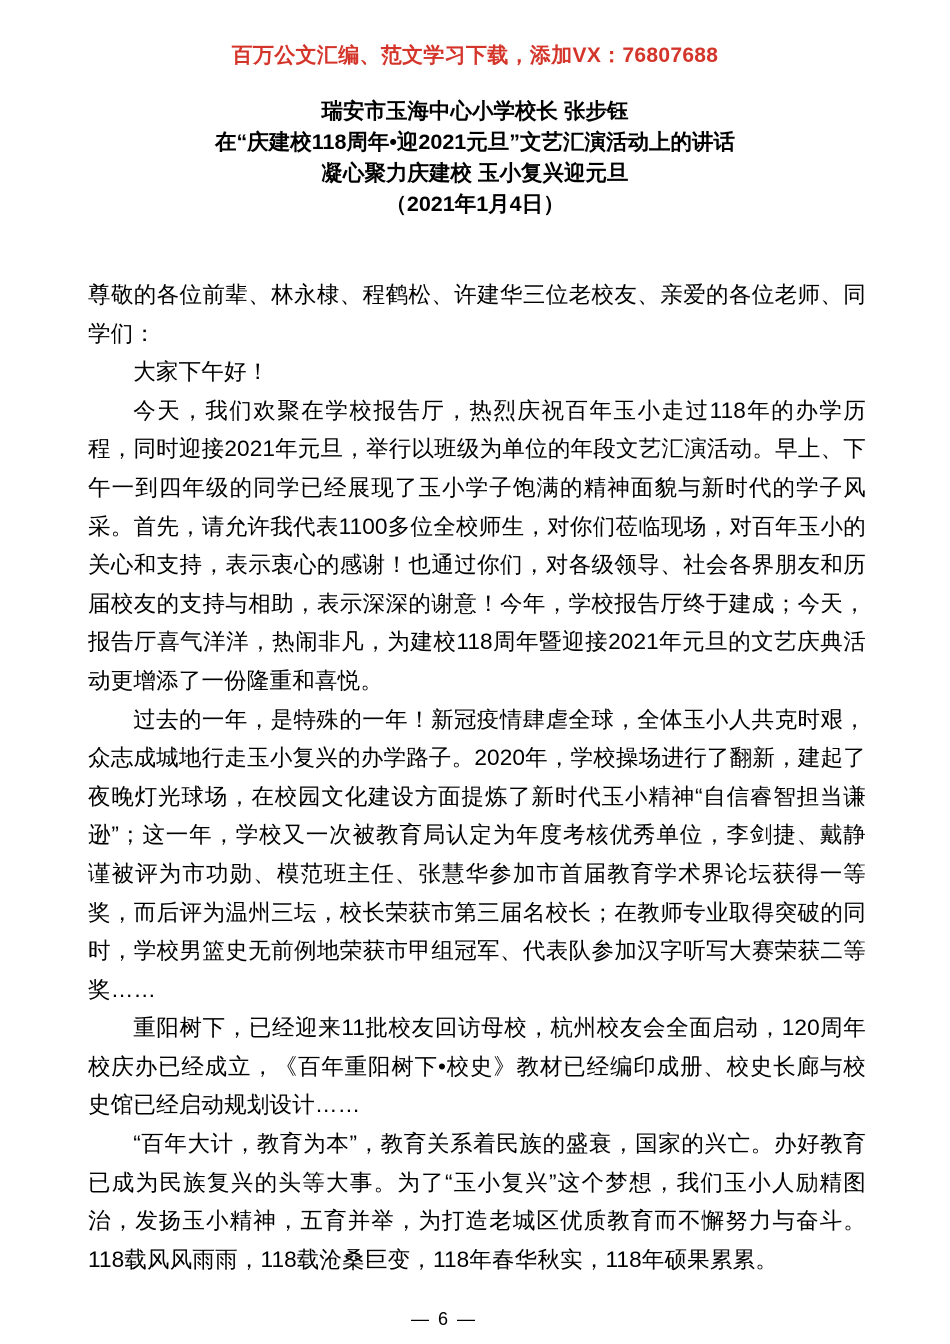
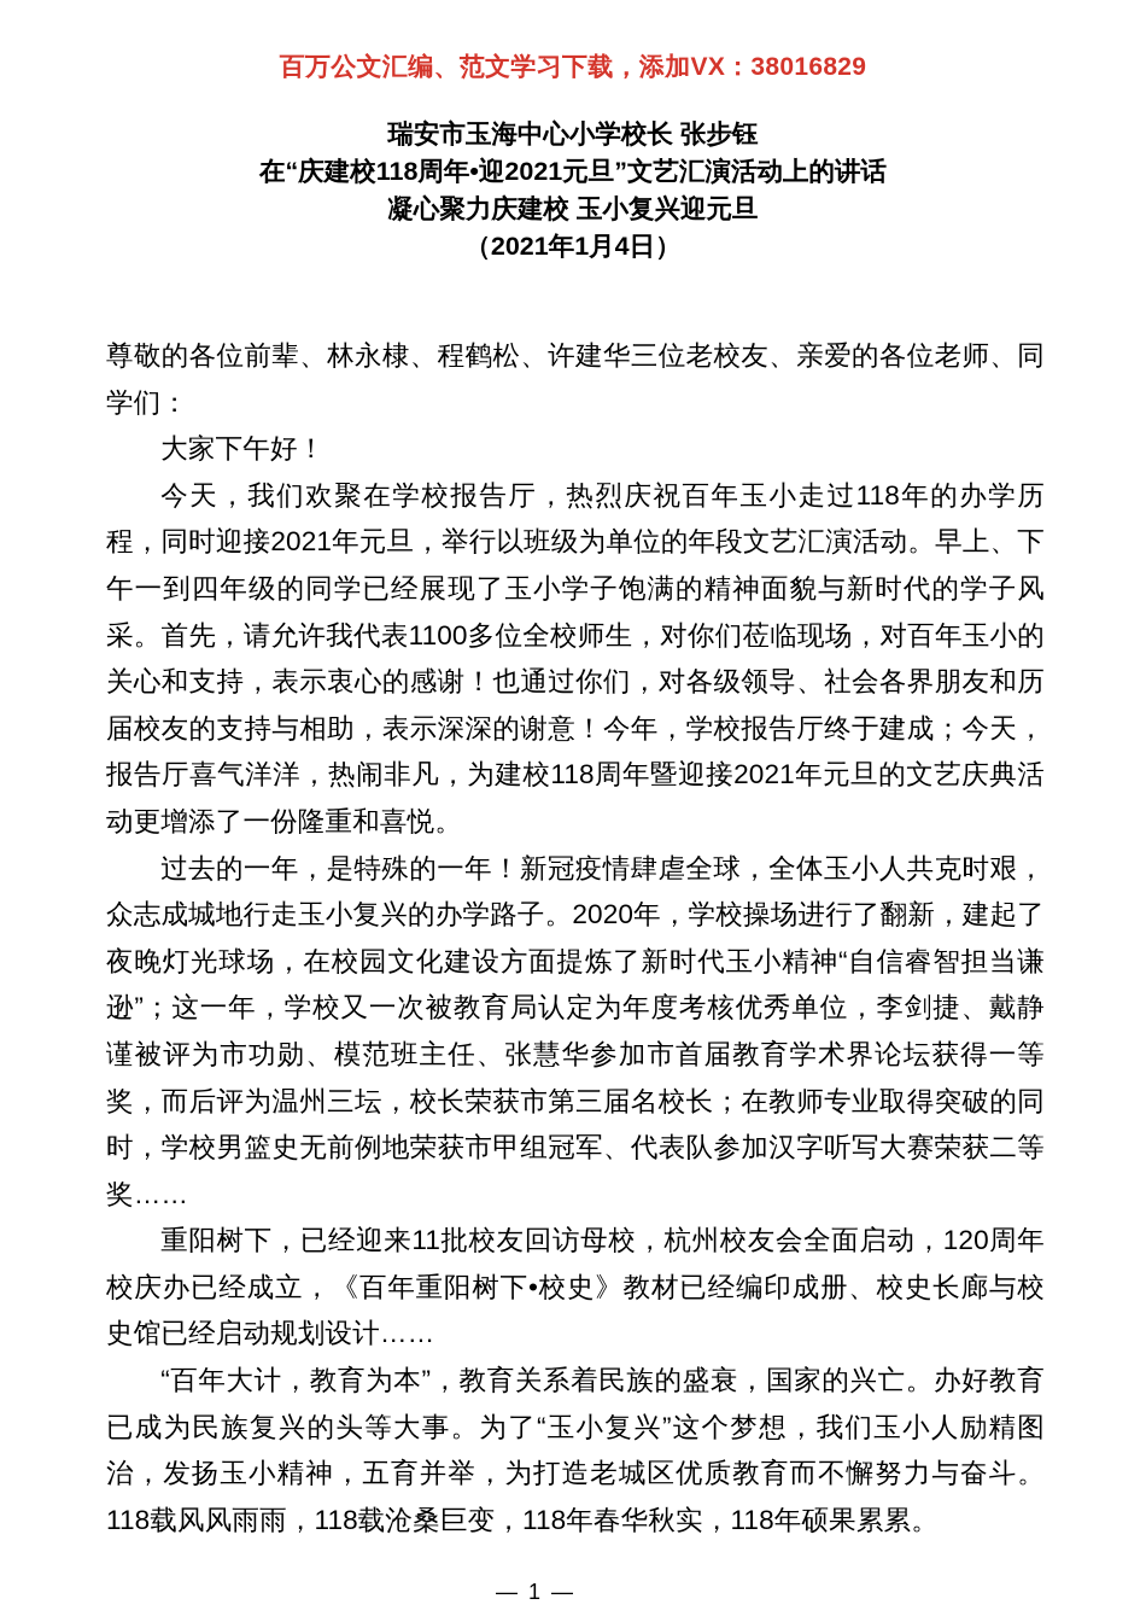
- 百万公文汇编、范文学习下载，添加VX：76807688
+ 百万公文汇编、范文学习下载，添加VX：38016829
  瑞安市玉海中心小学校长 张步钰
  在“庆建校118周年•迎2021元旦”文艺汇演活动上的讲话
  凝心聚力庆建校 玉小复兴迎元旦
  （2021年1月4日）
  尊敬的各位前辈、林永棣、程鹤松、许建华三位老校友、亲爱的各位老师、同学们：
  大家下午好！
  今天，我们欢聚在学校报告厅，热烈庆祝百年玉小走过118年的办学历程，同时迎接2021年元旦，举行以班级为单位的年段文艺汇演活动。早上、下午一到四年级的同学已经展现了玉小学子饱满的精神面貌与新时代的学子风采。首先，请允许我代表1100多位全校师生，对你们莅临现场，对百年玉小的关心和支持，表示衷心的感谢！也通过你们，对各级领导、社会各界朋友和历届校友的支持与相助，表示深深的谢意！今年，学校报告厅终于建成；今天，报告厅喜气洋洋，热闹非凡，为建校118周年暨迎接2021年元旦的文艺庆典活动更增添了一份隆重和喜悦。
  过去的一年，是特殊的一年！新冠疫情肆虐全球，全体玉小人共克时艰，众志成城地行走玉小复兴的办学路子。2020年，学校操场进行了翻新，建起了夜晚灯光球场，在校园文化建设方面提炼了新时代玉小精神“自信睿智担当谦逊”；这一年，学校又一次被教育局认定为年度考核优秀单位，李剑捷、戴静谨被评为市功勋、模范班主任、张慧华参加市首届教育学术界论坛获得一等奖，而后评为温州三坛，校长荣获市第三届名校长；在教师专业取得突破的同时，学校男篮史无前例地荣获市甲组冠军、代表队参加汉字听写大赛荣获二等奖……
  重阳树下，已经迎来11批校友回访母校，杭州校友会全面启动，120周年校庆办已经成立，《百年重阳树下•校史》教材已经编印成册、校史长廊与校史馆已经启动规划设计……
  “百年大计，教育为本”，教育关系着民族的盛衰，国家的兴亡。办好教育已成为民族复兴的头等大事。为了“玉小复兴”这个梦想，我们玉小人励精图治，发扬玉小精神，五育并举，为打造老城区优质教育而不懈努力与奋斗。118载风风雨雨，118载沧桑巨变，118年春华秋实，118年硕果累累。
- — 6 —
+ — 1 —
